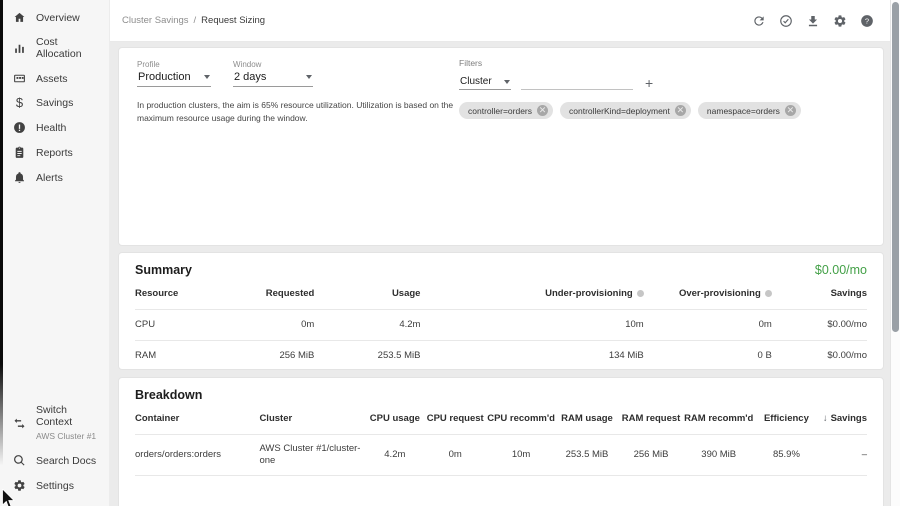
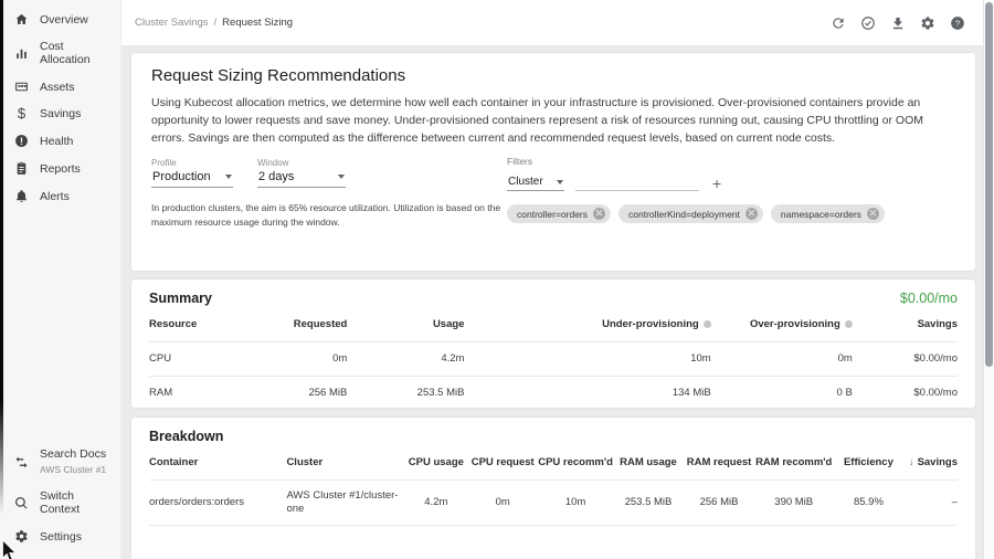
  Overview
  Cost Allocation
  Assets
  $
  Savings
  Health
  Reports
  Alerts
- Switch Context
+ Search Docs
  AWS Cluster #1
- Search Docs
+ Switch Context
  Settings
  Cluster Savings
  /
  Request Sizing
  ?
+ Request Sizing Recommendations
+ Using Kubecost allocation metrics, we determine how well each container in your infrastructure is provisioned. Over-provisioned containers provide an opportunity to lower requests and save money. Under-provisioned containers represent a risk of resources running out, causing CPU throttling or OOM errors. Savings are then computed as the difference between current and recommended request levels, based on current node costs.
  Profile
  Production
  Window
  2 days
  In production clusters, the aim is 65% resource utilization. Utilization is based on the maximum resource usage during the window.
  Filters
  Cluster
  +
  controller=orders
  ✕
  controllerKind=deployment
  ✕
  namespace=orders
  ✕
  Summary
  $0.00/mo
  Resource	Requested	Usage	Under-provisioning	Over-provisioning	Savings
  CPU	0m	4.2m	10m	0m	$0.00/mo
  RAM	256 MiB	253.5 MiB	134 MiB	0 B	$0.00/mo
  Breakdown
  Container	Cluster	CPU usage	CPU request	CPU recomm'd	RAM usage	RAM request	RAM recomm'd	Efficiency	↓ Savings
  orders/orders:orders	AWS Cluster #1/cluster-one	4.2m	0m	10m	253.5 MiB	256 MiB	390 MiB	85.9%	–
